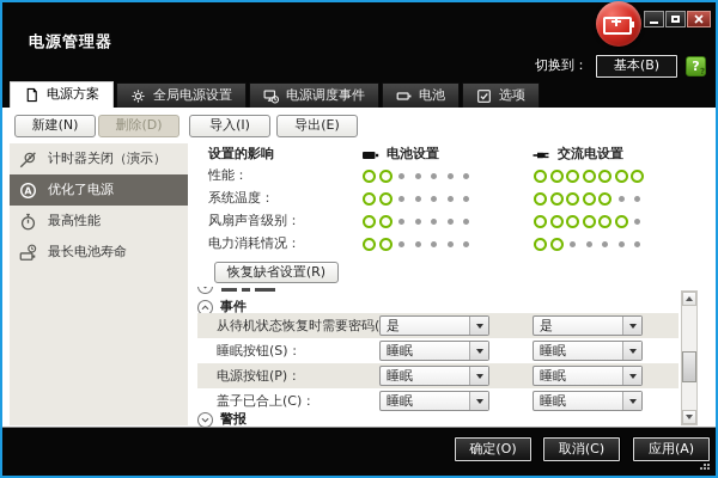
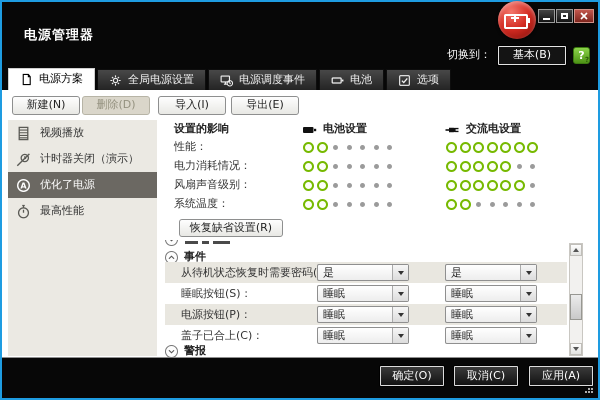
  电源管理器
  切换到：
  基本(B)
  ?
  ?
  电源方案
  全局电源设置
  电源调度事件
  电池
  选项
  新建(N)
  删除(D)
  导入(I)
  导出(E)
+ 视频播放
  计时器关闭（演示）
  A
  优化了电源
  最高性能
- 最长电池寿命
  设置的影响
  电池设置
  交流电设置
  性能：
- 系统温度：
+ 电力消耗情况：
  风扇声音级别：
- 电力消耗情况：
+ 系统温度：
  恢复缺省设置(R)
  事件
  从待机状态恢复时需要密码(
  是
  是
  睡眠按钮(S)：
  睡眠
  睡眠
  电源按钮(P)：
  睡眠
  睡眠
  盖子已合上(C)：
  睡眠
  睡眠
  警报
  确定(O)
  取消(C)
  应用(A)
